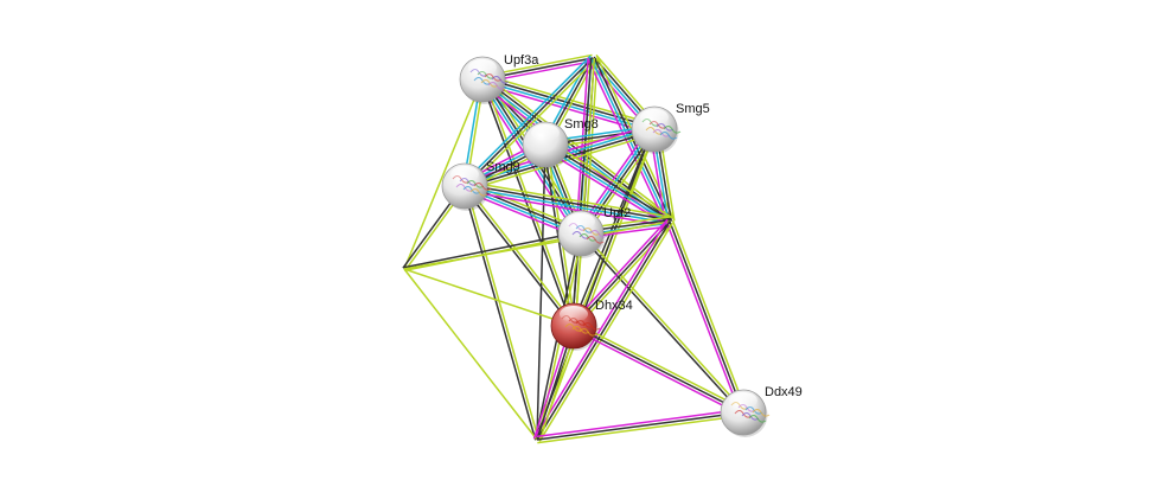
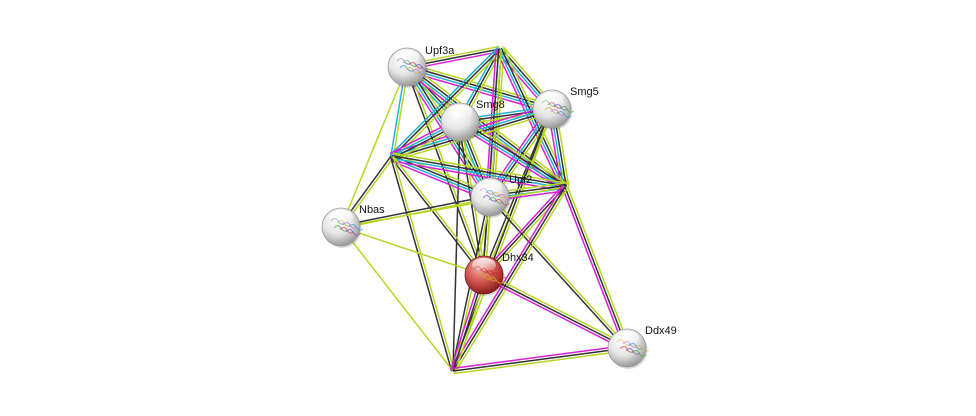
  Upf3a
  Smg5
  Smg8
- Smg9
  Upf2
+ Nbas
  Dhx34
  Ddx49
